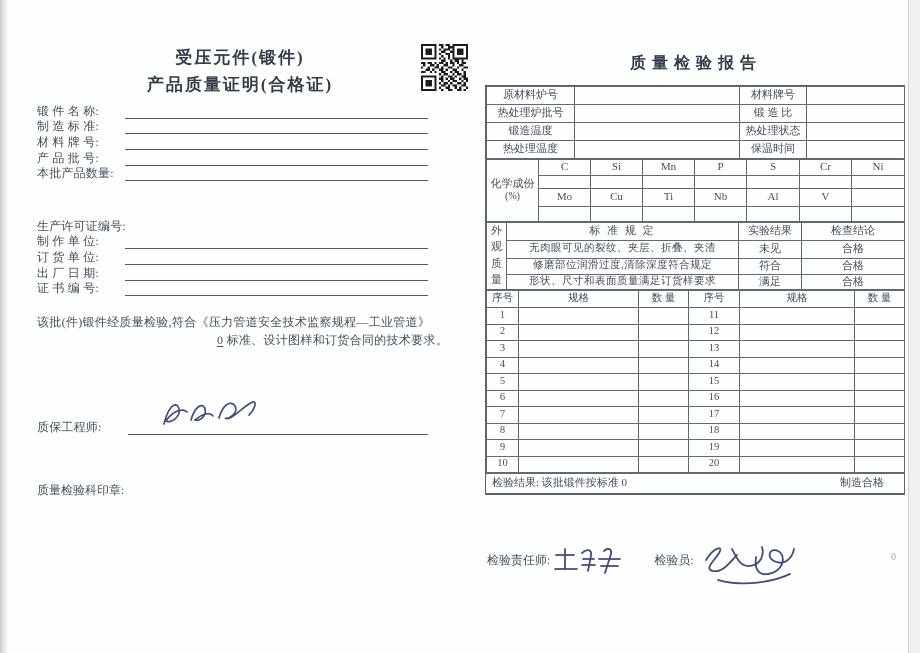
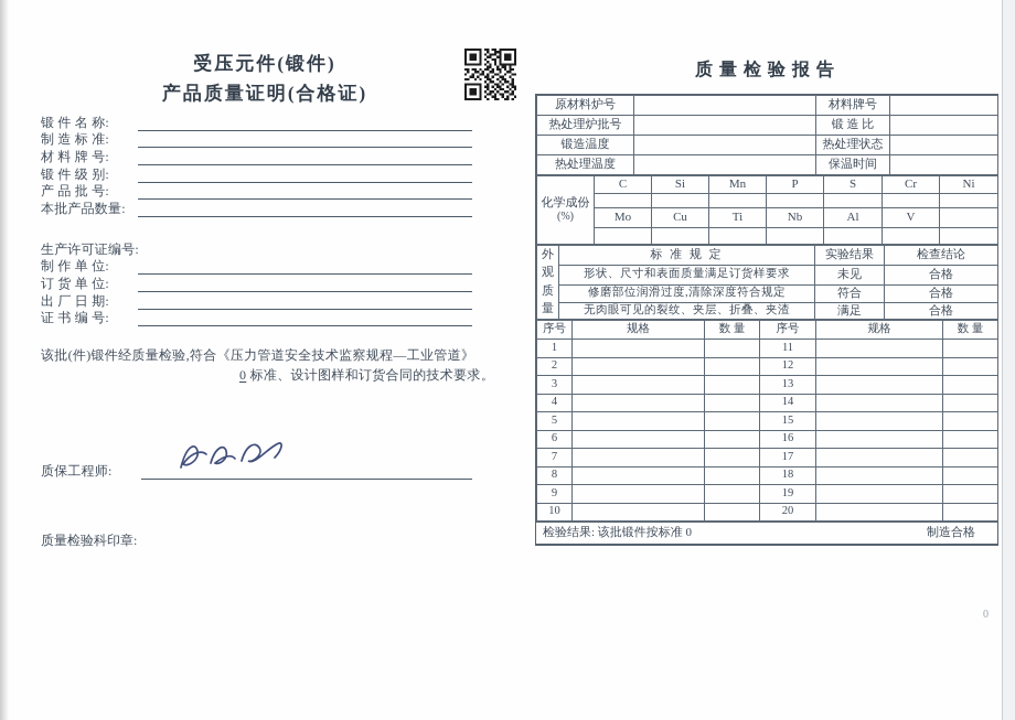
  受压元件(锻件)
  产品质量证明(合格证)
  锻 件 名 称:
  制 造 标 准:
  材 料 牌 号:
+ 锻 件 级 别:
  产 品 批 号:
  本批产品数量:
  生产许可证编号:
  制 作 单 位:
  订 货 单 位:
  出 厂 日 期:
  证 书 编 号:
  该批(件)锻件经质量检验,符合《压力管道安全技术监察规程—工业管道》
  0 标准、设计图样和订货合同的技术要求。
  质保工程师:
  质量检验科印章:
  质量检验报告
  原材料炉号		材料牌号
  热处理炉批号		锻 造 比
  锻造温度		热处理状态
  热处理温度		保温时间
  化学成份 (%)	C	Si	Mn	P	S	Cr	Ni
  Mo	Cu	Ti	Nb	Al	V
  外 观 质 量	标 准 规 定	实验结果	检查结论
- 无肉眼可见的裂纹、夹层、折叠、夹渣	未见	合格
+ 形状、尺寸和表面质量满足订货样要求	未见	合格
  修磨部位润滑过度,清除深度符合规定	符合	合格
- 形状、尺寸和表面质量满足订货样要求	满足	合格
+ 无肉眼可见的裂纹、夹层、折叠、夹渣	满足	合格
  序号	规格	数 量	序号	规格	数 量
  1			11
  2			12
  3			13
  4			14
  5			15
  6			16
  7			17
  8			18
  9			19
  10			20
  检验结果: 该批锻件按标准 0
  制造合格
- 检验责任师:
- 检验员:
  0
